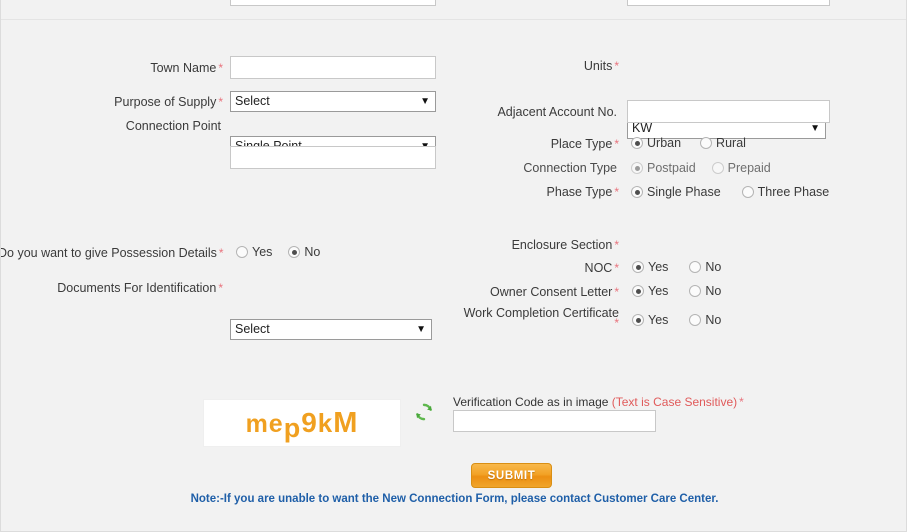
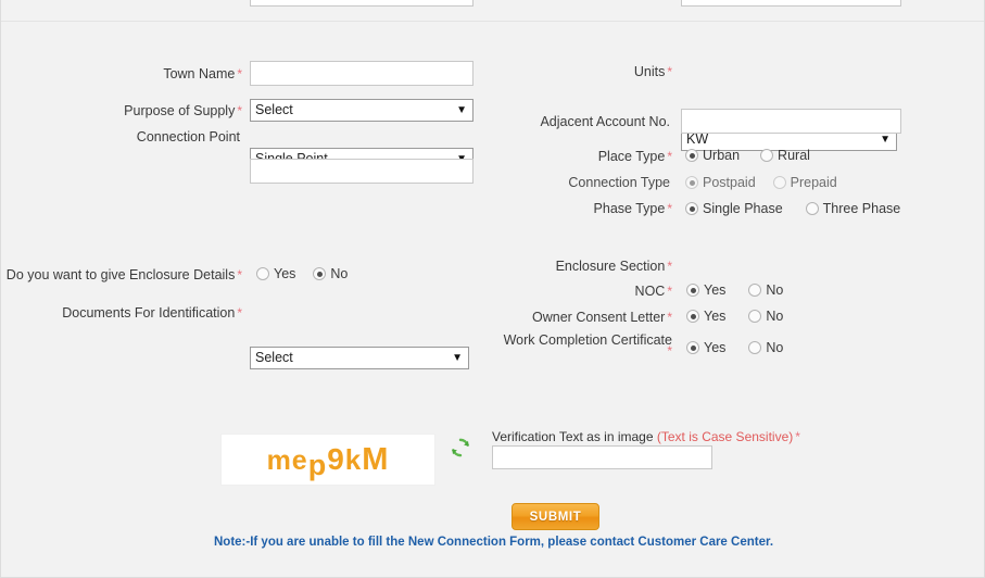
  Town Name *
  Purpose of Supply *
  Select
  ▼
  Connection Point
- Do you want to give Possession Details *
+ Do you want to give Enclosure Details *
  Yes
  No
  Documents For Identification *
  Select
  ▼
  Units *
  KW
  ▼
  Adjacent Account No.
  Place Type *
  Urban
  Rural
  Connection Type
  Postpaid
  Prepaid
  Phase Type *
  Single Phase
  Three Phase
  Enclosure Section *
  NOC *
  Yes
  No
  Owner Consent Letter *
  Yes
  No
  Work Completion Certificate
  *
  Yes
  No
  mep9kM
- Verification Code as in image (Text is Case Sensitive) *
+ Verification Text as in image (Text is Case Sensitive) *
  SUBMIT
- Note:-If you are unable to want the New Connection Form, please contact Customer Care Center.
+ Note:-If you are unable to fill the New Connection Form, please contact Customer Care Center.
